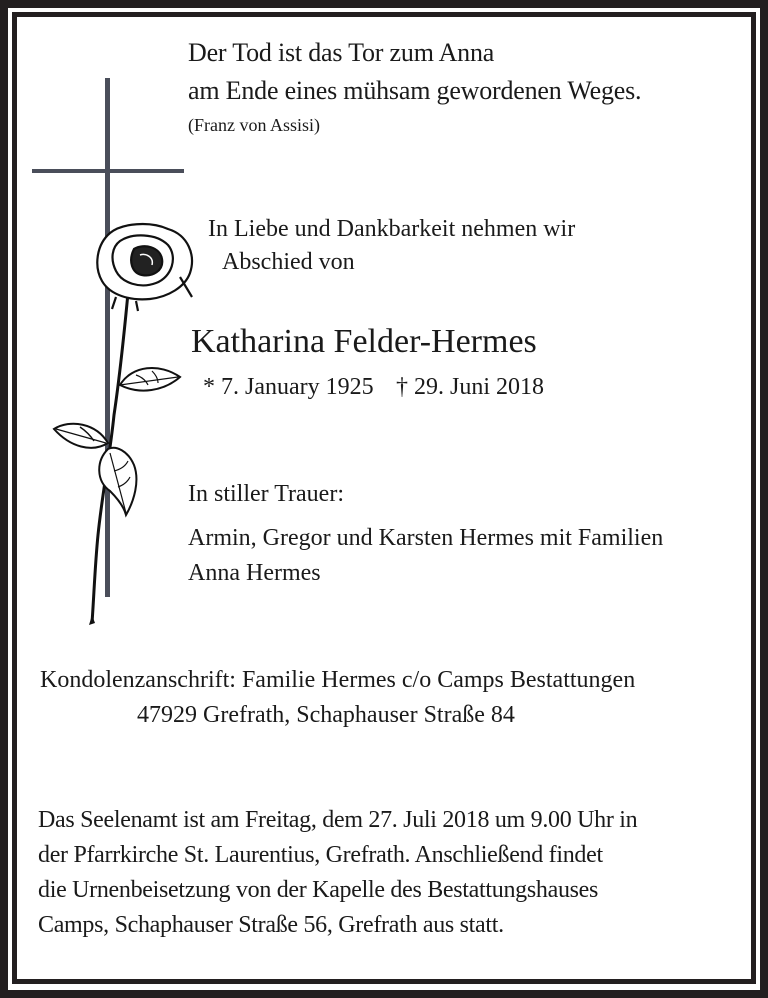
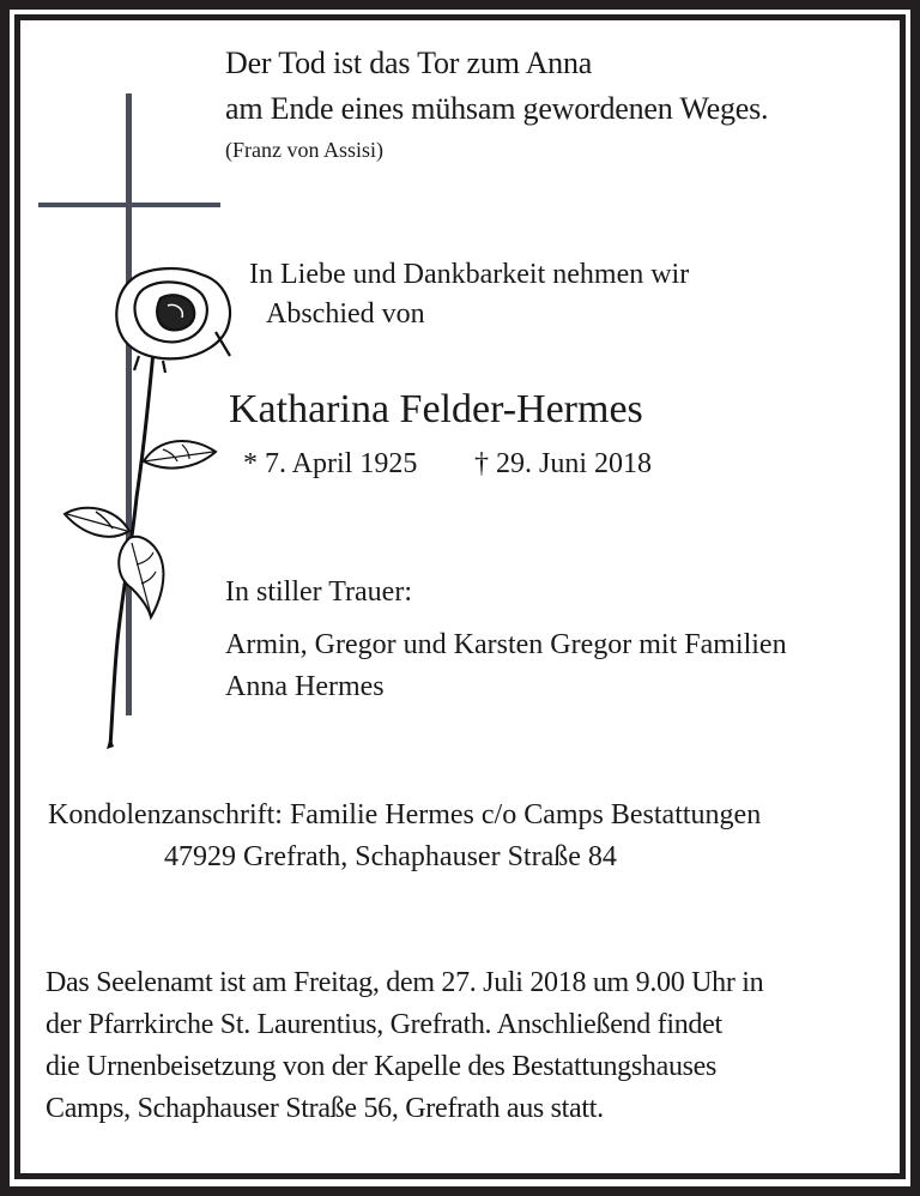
  Der Tod ist das Tor zum Anna
  am Ende eines mühsam gewordenen Weges.
  (Franz von Assisi)
  In Liebe und Dankbarkeit nehmen wir
  Abschied von
  Katharina Felder-Hermes
- * 7. January 1925
+ * 7. April 1925
  † 29. Juni 2018
  In stiller Trauer:
- Armin, Gregor und Karsten Hermes mit Familien
+ Armin, Gregor und Karsten Gregor mit Familien
  Anna Hermes
  Kondolenzanschrift: Familie Hermes c/o Camps Bestattungen
  47929 Grefrath, Schaphauser Straße 84
  Das Seelenamt ist am Freitag, dem 27. Juli 2018 um 9.00 Uhr in
  der Pfarrkirche St. Laurentius, Grefrath. Anschließend findet
  die Urnenbeisetzung von der Kapelle des Bestattungshauses
  Camps, Schaphauser Straße 56, Grefrath aus statt.
